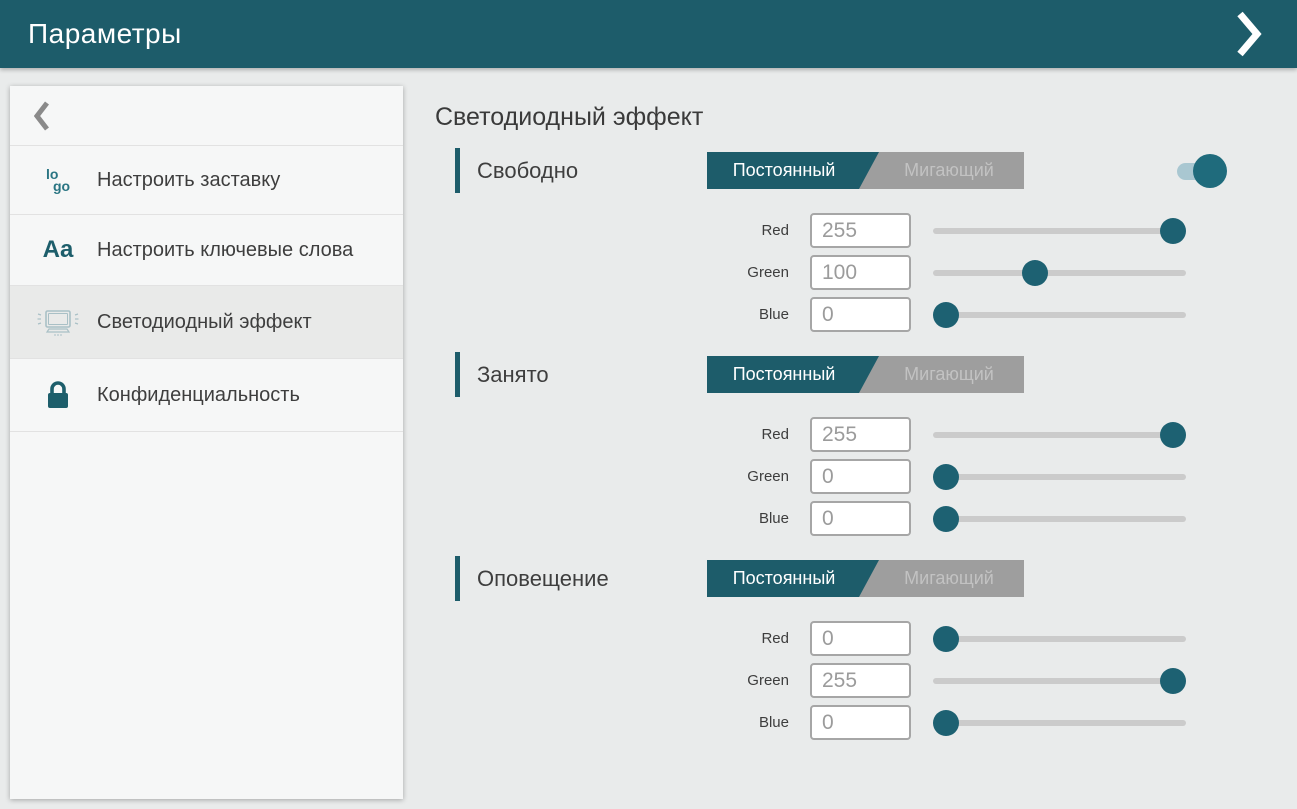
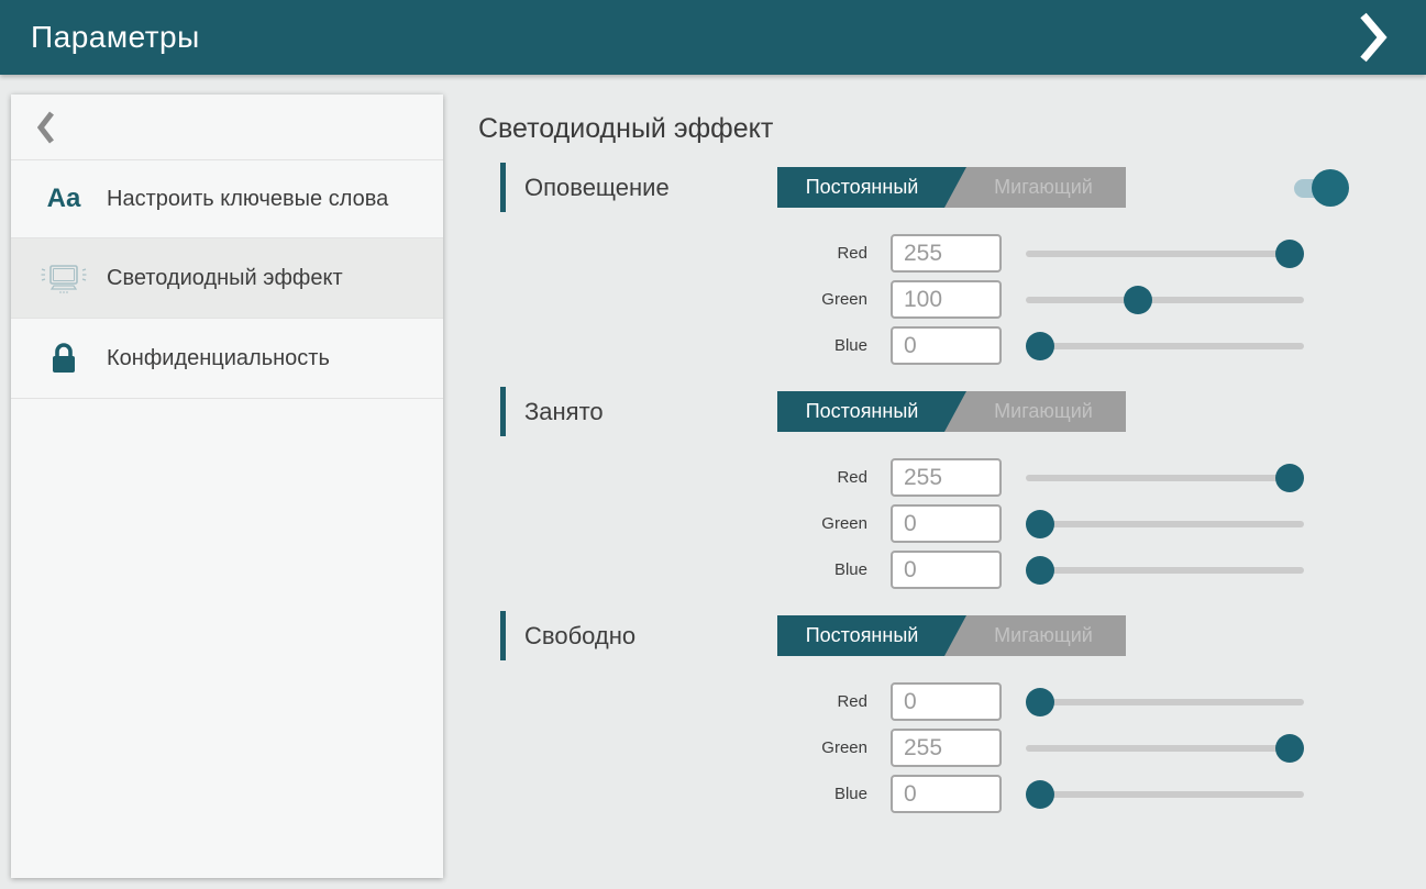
  Параметры
- lo
- go
- Настроить заставку
  Aa
  Настроить ключевые слова
  Светодиодный эффект
  Конфиденциальность
  Светодиодный эффект
- Свободно
+ Оповещение
  Мигающий
  Постоянный
  Red
  255
  Green
  100
  Blue
  0
  Занято
  Мигающий
  Постоянный
  Red
  255
  Green
  0
  Blue
  0
- Оповещение
+ Свободно
  Мигающий
  Постоянный
  Red
  0
  Green
  255
  Blue
  0
